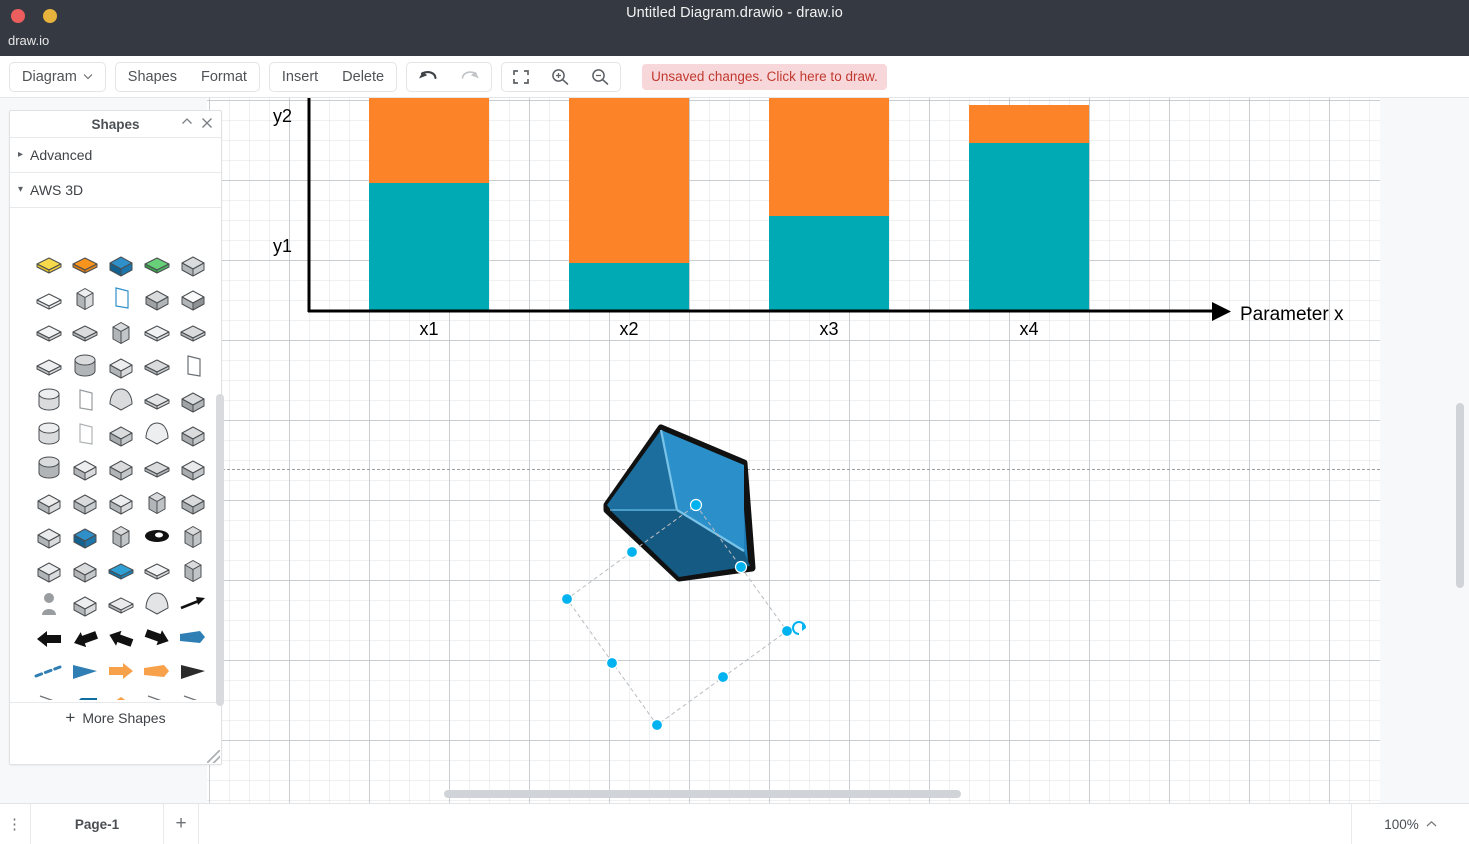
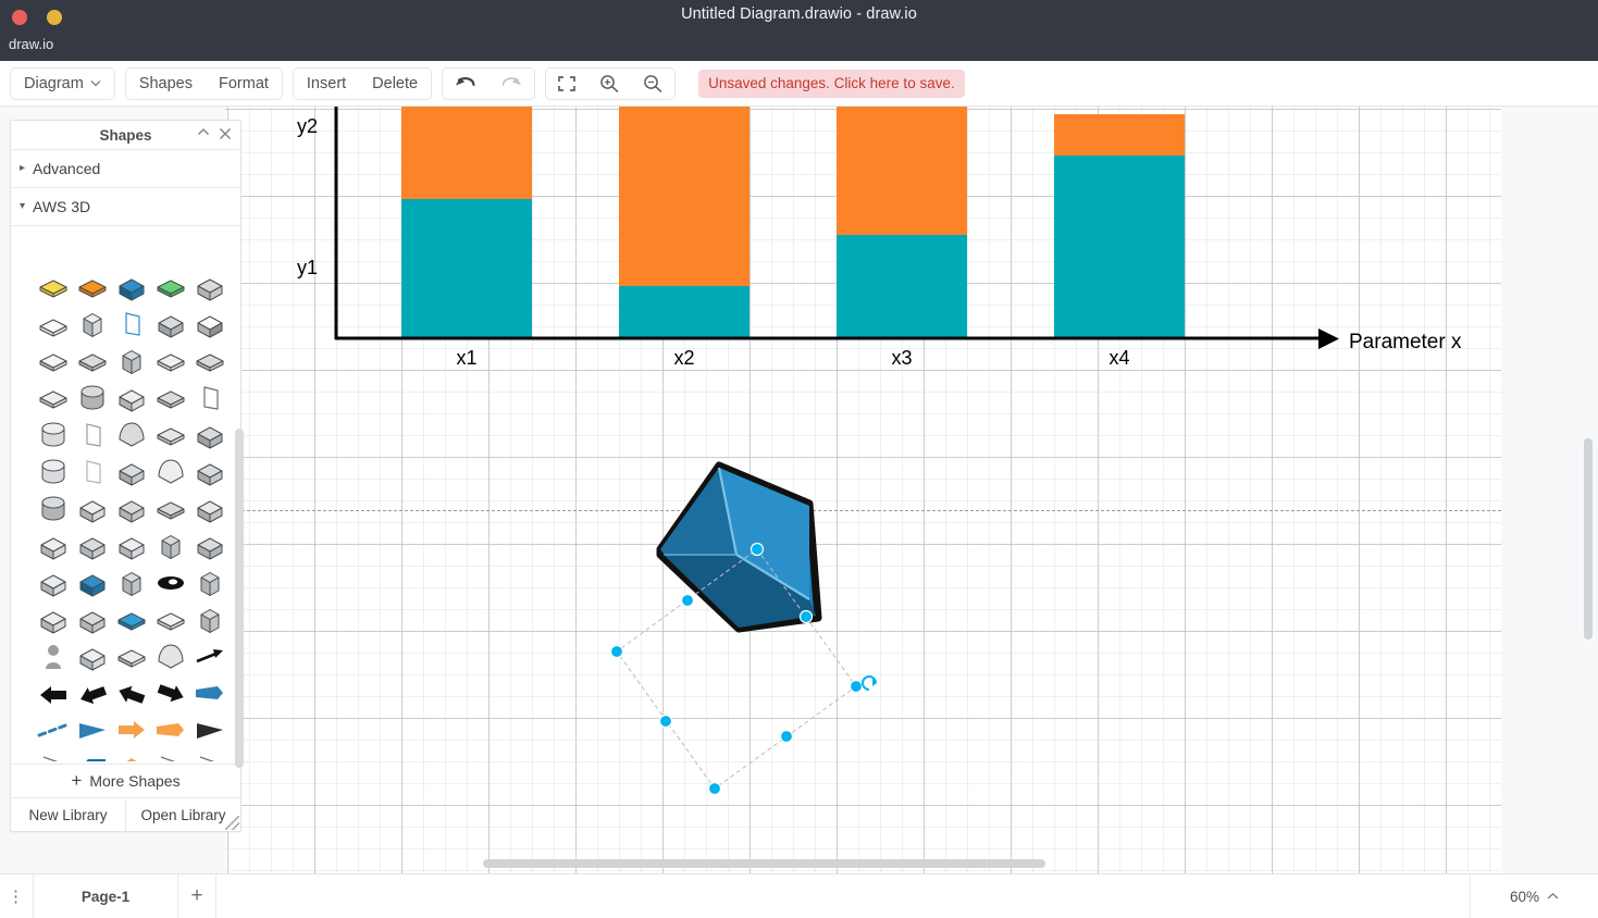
  Untitled Diagram.drawio - draw.io
  draw.io
  Diagram
  Shapes
  Format
  Insert
  Delete
- Unsaved changes. Click here to draw.
+ Unsaved changes. Click here to save.
  y2
  y1
  x1
  x2
  x3
  x4
  Parameter x
  Shapes
  Advanced
  AWS 3D
  +
  More Shapes
+ New Library
+ Open Library
  ⋮
  Page-1
  +
- 100%
+ 60%
